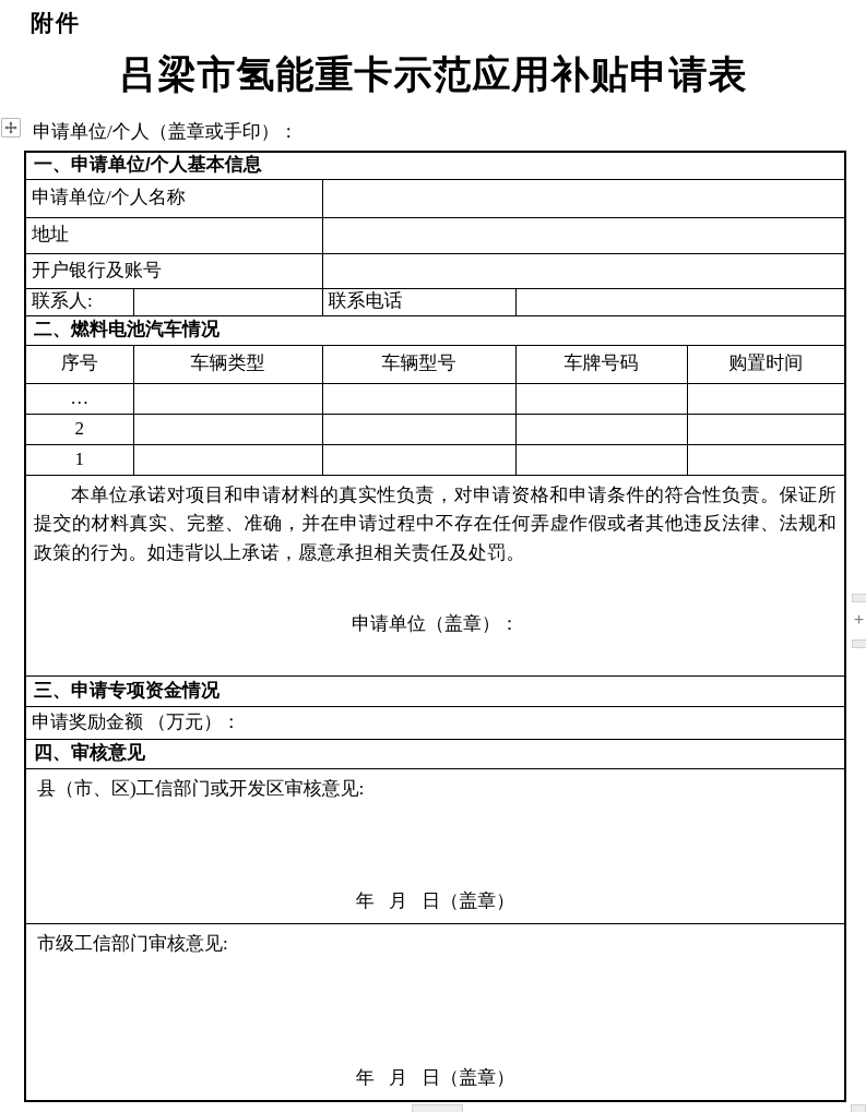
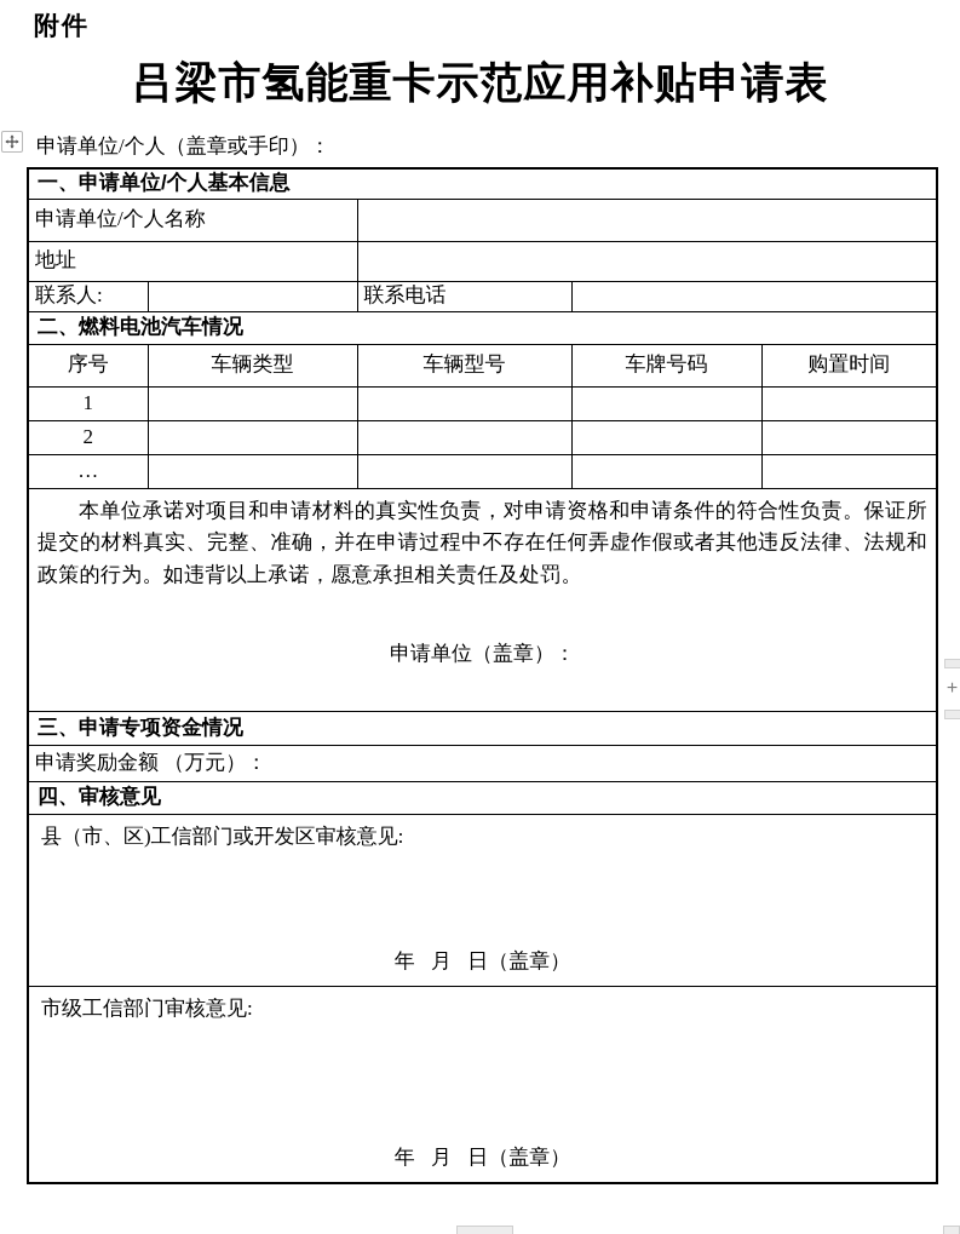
  附件
  吕梁市氢能重卡示范应用补贴申请表
  申请单位/个人（盖章或手印）：
  一、申请单位/个人基本信息
  申请单位/个人名称
  地址
- 开户银行及账号
  联系人:		联系电话
  二、燃料电池汽车情况
  序号	车辆类型	车辆型号	车牌号码	购置时间
- …
+ 1
  2
- 1
+ …
  本单位承诺对项目和申请材料的真实性负责，对申请资格和申请条件的符合性负责。保证所提交的材料真实、完整、准确，并在申请过程中不存在任何弄虚作假或者其他违反法律、法规和政策的行为。如违背以上承诺，愿意承担相关责任及处罚。 申请单位（盖章）：
  三、申请专项资金情况
  申请奖励金额 （万元）：
  四、审核意见
  县（市、区)工信部门或开发区审核意见: 年 月 日（盖章）
  市级工信部门审核意见: 年 月 日（盖章）
  +
